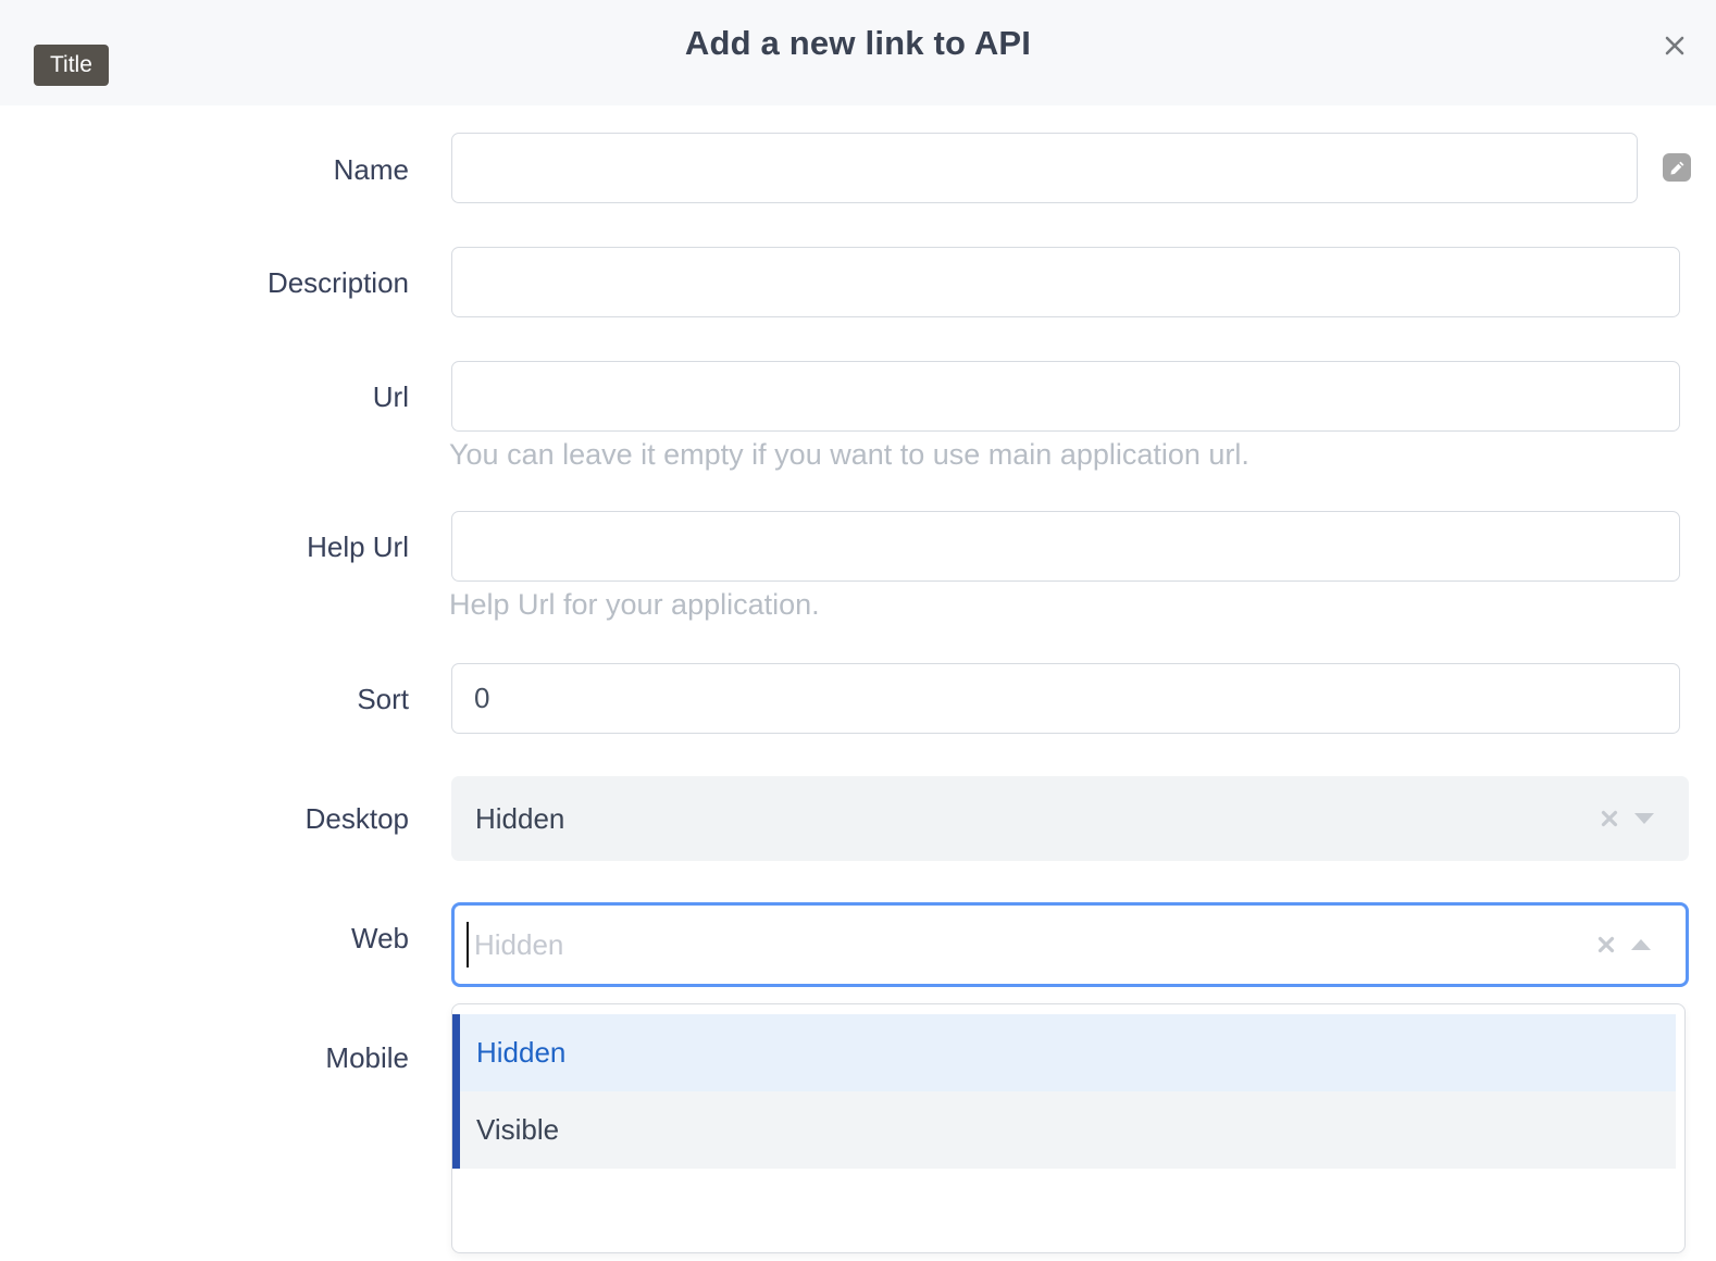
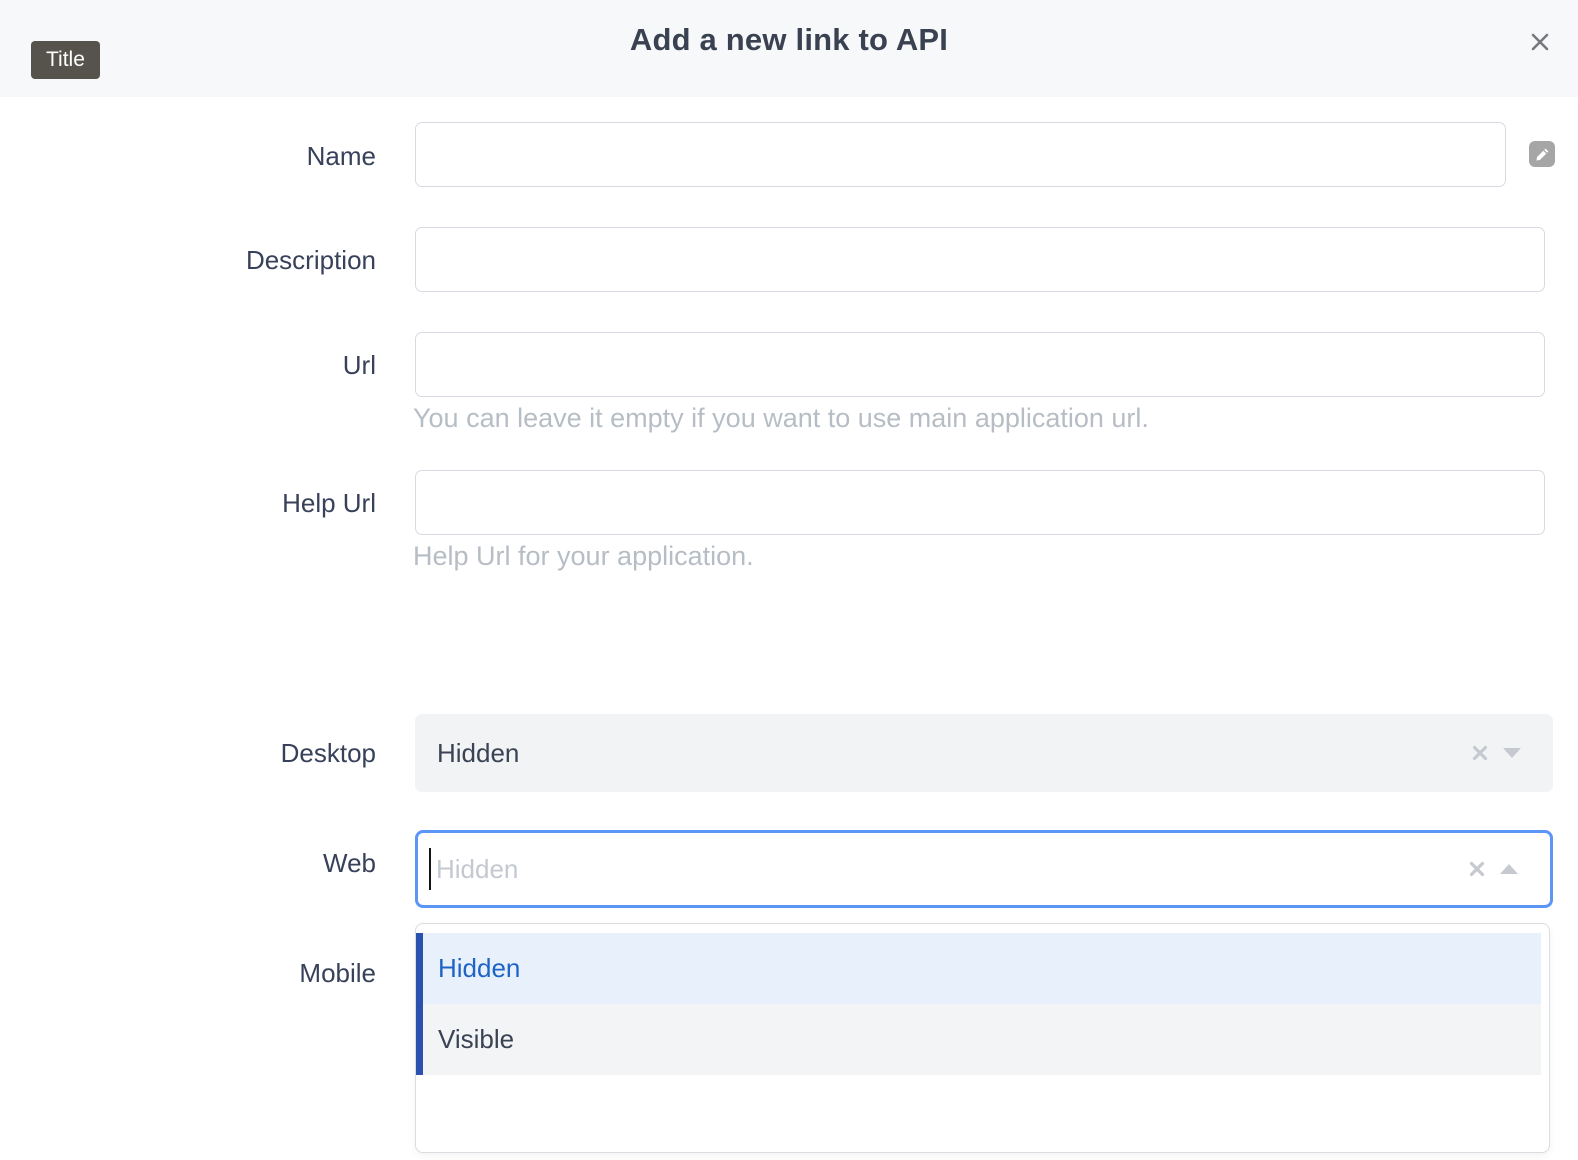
  Add a new link to API
  Title
  Name
  Description
  Url
  You can leave it empty if you want to use main application url.
  Help Url
  Help Url for your application.
- Sort
- 0
  Desktop
  Hidden
  Web
  Hidden
  Mobile
  Hidden
  Visible
